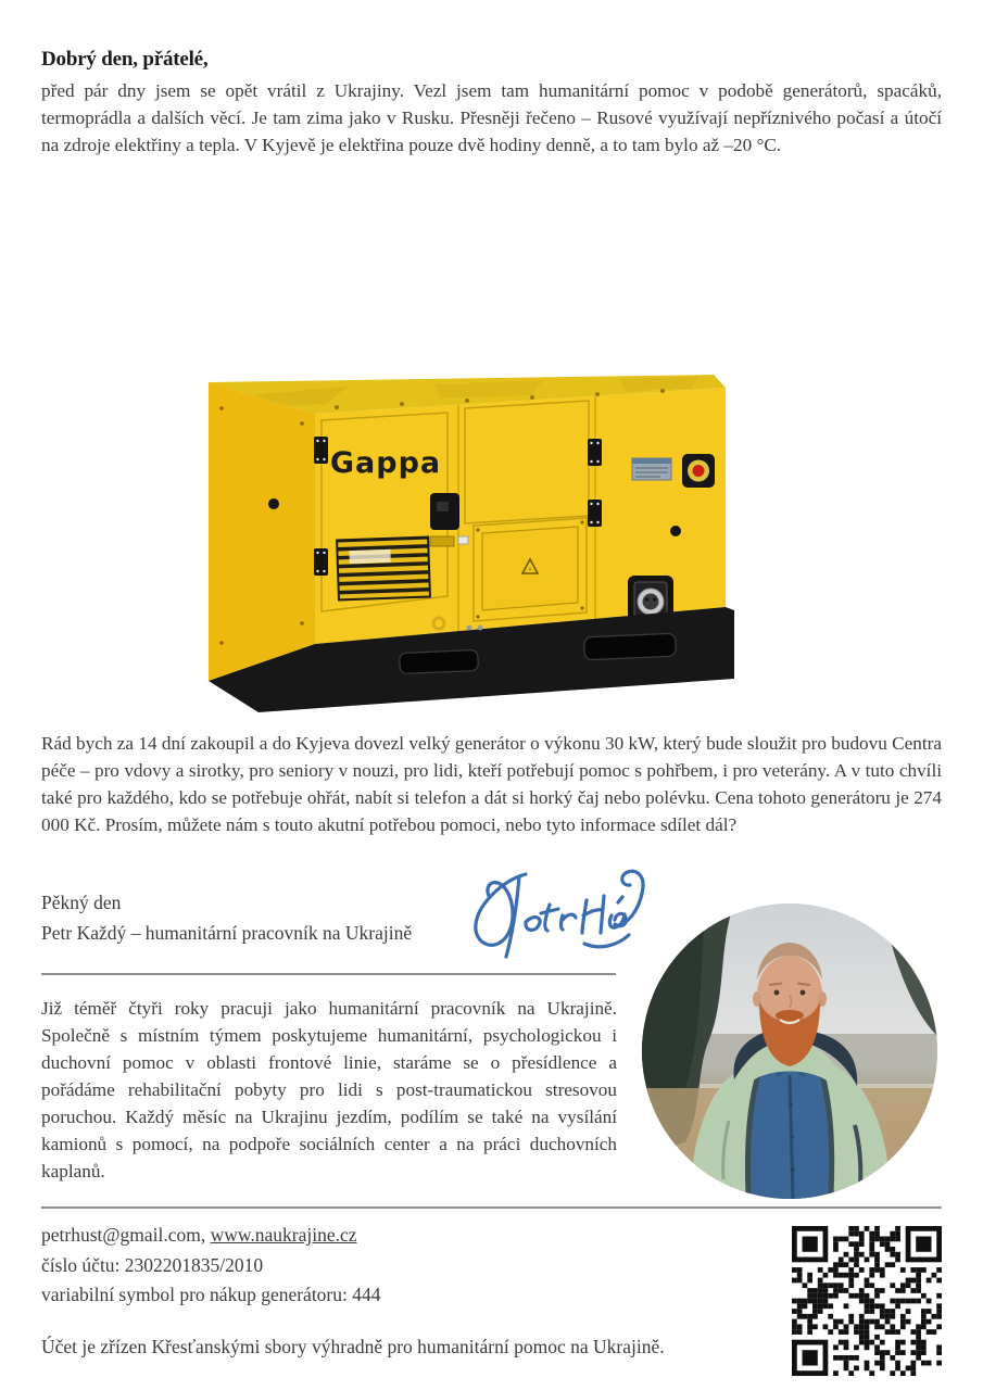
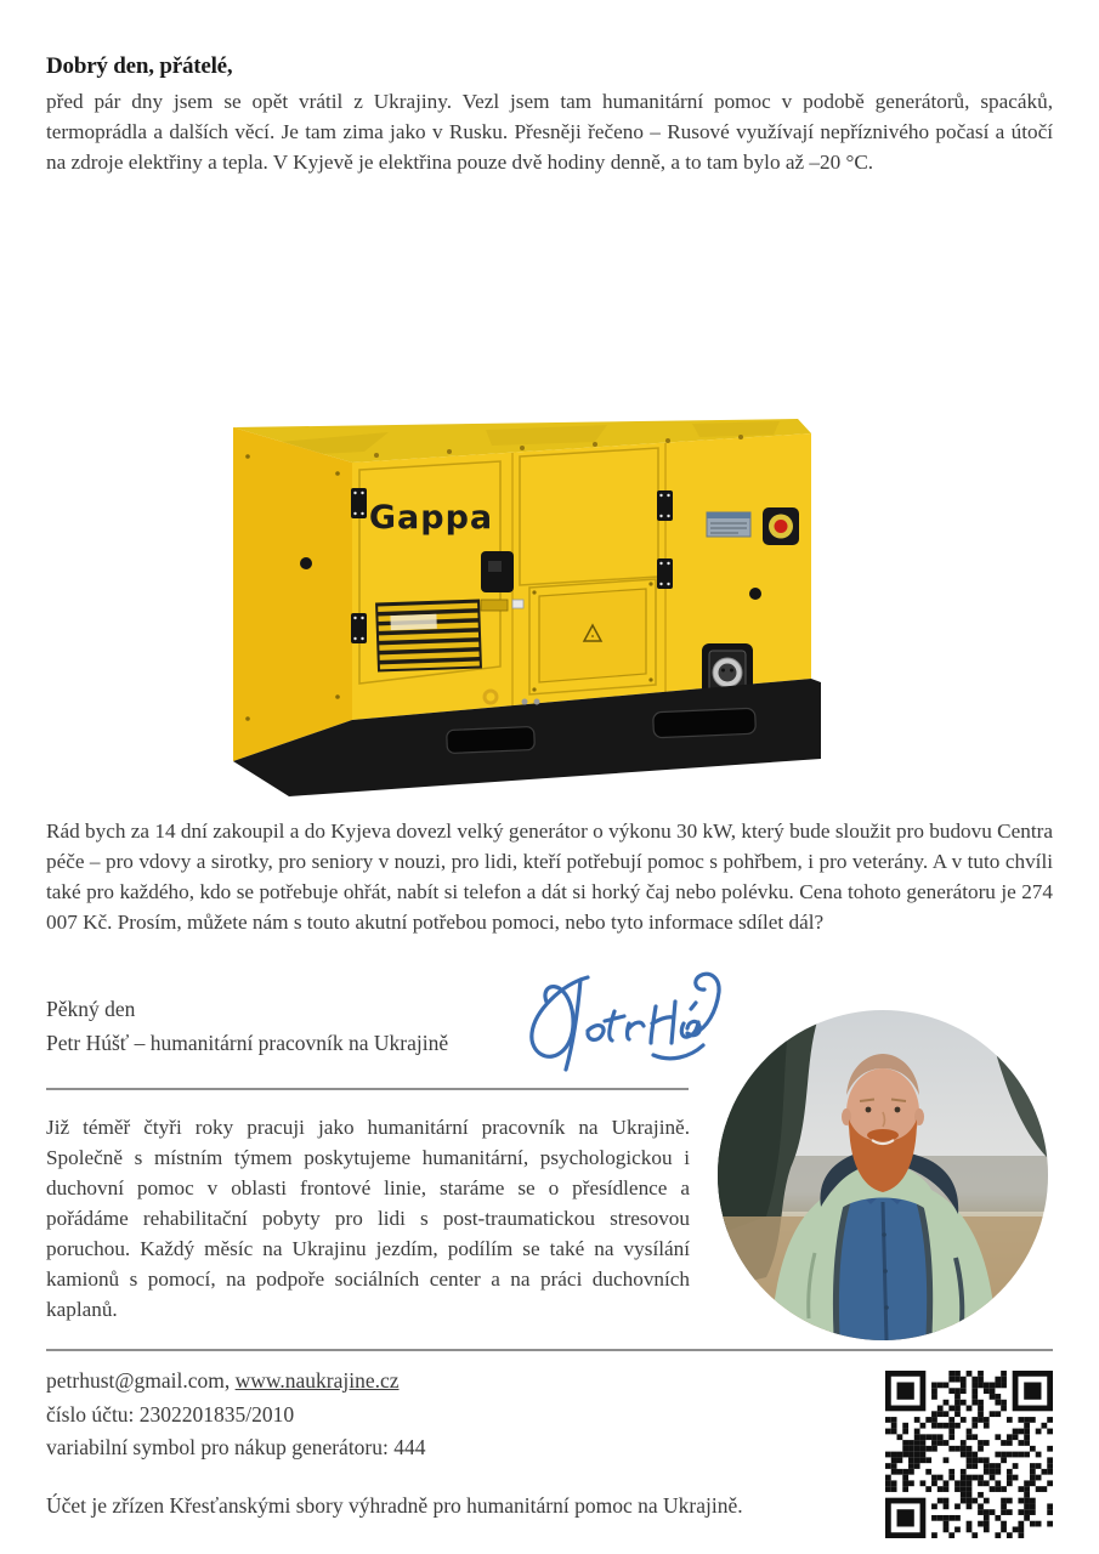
  Dobrý den, přátelé,
  před pár dny jsem se opět vrátil z Ukrajiny. Vezl jsem tam humanitární pomoc v podobě generátorů, spacáků, termoprádla a dalších věcí. Je tam zima jako v Rusku. Přesněji řečeno – Rusové využívají nepříznivého počasí a útočí na zdroje elektřiny a tepla. V Kyjevě je elektřina pouze dvě hodiny denně, a to tam bylo až –20 °C.
  Gappa
- Rád bych za 14 dní zakoupil a do Kyjeva dovezl velký generátor o výkonu 30 kW, který bude sloužit pro budovu Centra péče – pro vdovy a sirotky, pro seniory v nouzi, pro lidi, kteří potřebují pomoc s pohřbem, i pro veterány. A v tuto chvíli také pro každého, kdo se potřebuje ohřát, nabít si telefon a dát si horký čaj nebo polévku. Cena tohoto generátoru je 274 000 Kč. Prosím, můžete nám s touto akutní potřebou pomoci, nebo tyto informace sdílet dál?
+ Rád bych za 14 dní zakoupil a do Kyjeva dovezl velký generátor o výkonu 30 kW, který bude sloužit pro budovu Centra péče – pro vdovy a sirotky, pro seniory v nouzi, pro lidi, kteří potřebují pomoc s pohřbem, i pro veterány. A v tuto chvíli také pro každého, kdo se potřebuje ohřát, nabít si telefon a dát si horký čaj nebo polévku. Cena tohoto generátoru je 274 007 Kč. Prosím, můžete nám s touto akutní potřebou pomoci, nebo tyto informace sdílet dál?
  Pěkný den
- Petr Každý – humanitární pracovník na Ukrajině
+ Petr Húšť – humanitární pracovník na Ukrajině
  Již téměř čtyři roky pracuji jako humanitární pracovník na Ukrajině. Společně s místním týmem poskytujeme humanitární, psychologickou i duchovní pomoc v oblasti frontové linie, staráme se o přesídlence a pořádáme rehabilitační pobyty pro lidi s post-traumatickou stresovou poruchou. Každý měsíc na Ukrajinu jezdím, podílím se také na vysílání kamionů s pomocí, na podpoře sociálních center a na práci duchovních kaplanů.
  petrhust@gmail.com, www.naukrajine.cz
  číslo účtu: 2302201835/2010
  variabilní symbol pro nákup generátoru: 444
  Účet je zřízen Křesťanskými sbory výhradně pro humanitární pomoc na Ukrajině.
